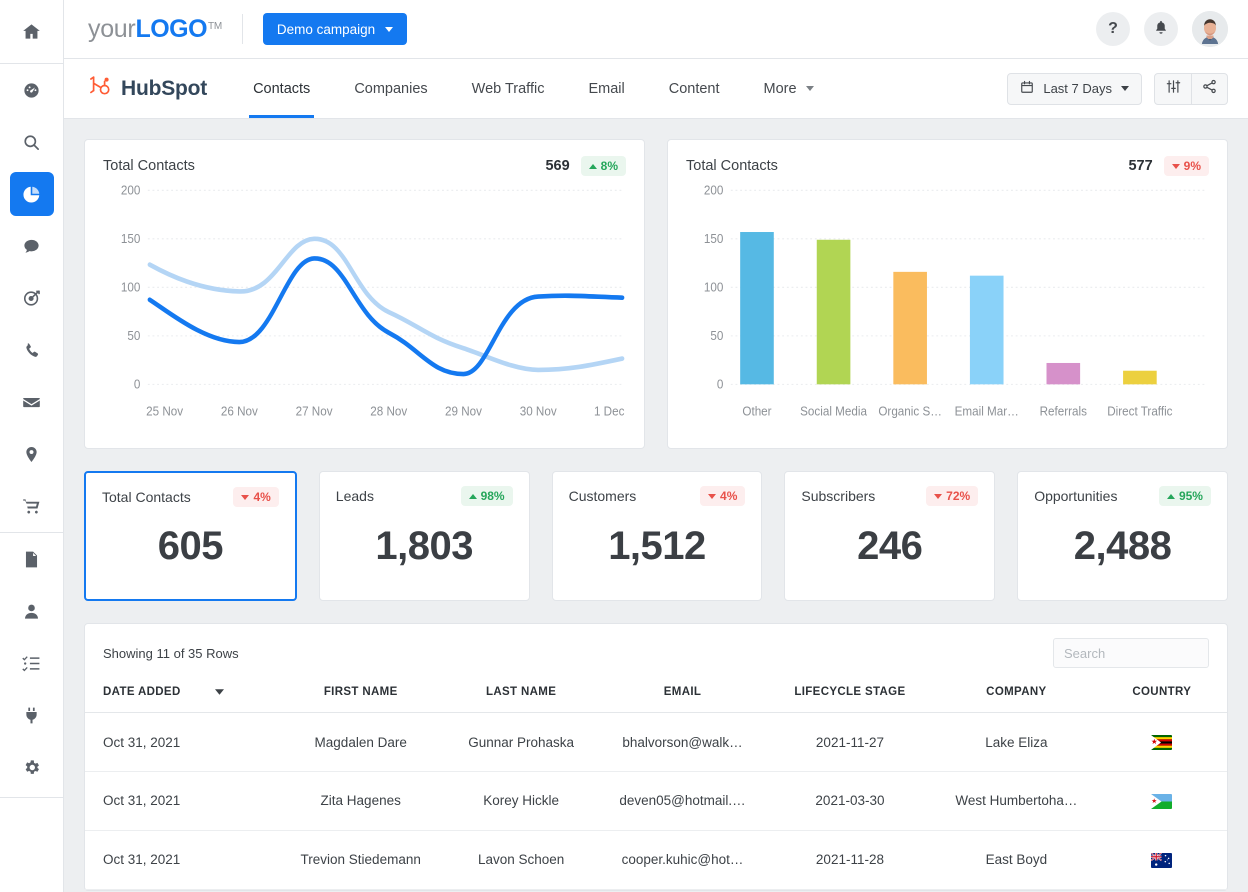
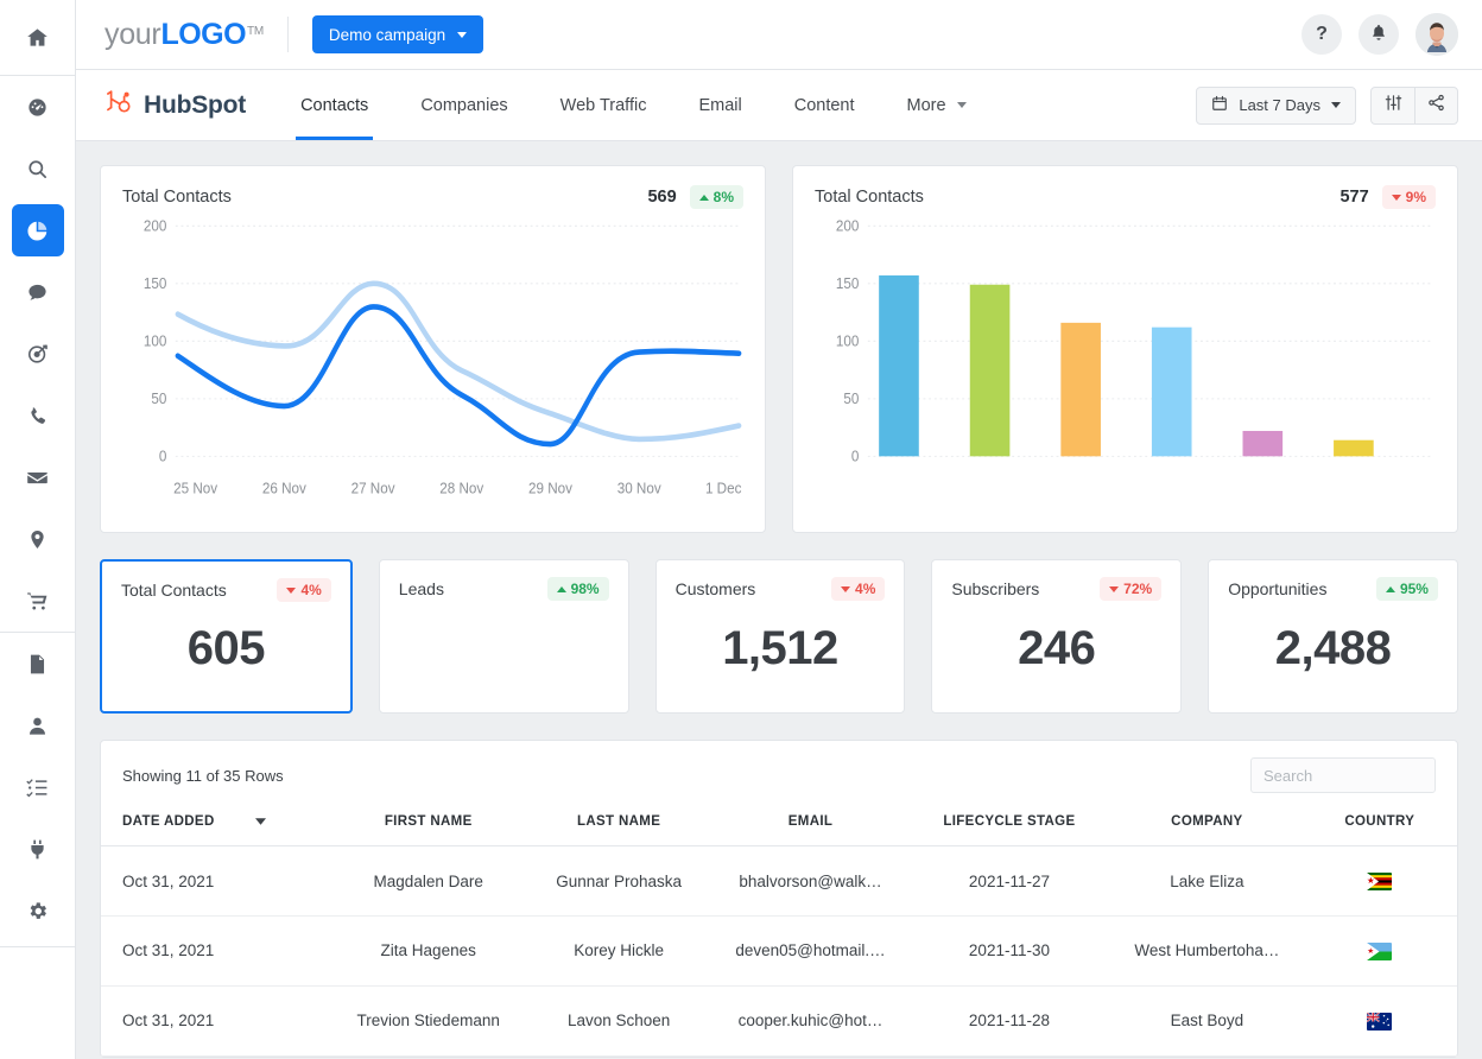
  your
  LOGO
  TM
  Demo campaign
  ?
  HubSpot
  Contacts
  Companies
  Web Traffic
  Email
  Content
  More
  Last 7 Days
  Total Contacts
  569
  8%
  200
  150
  100
  50
  0
  25 Nov
  26 Nov
  27 Nov
  28 Nov
  29 Nov
  30 Nov
  1 Dec
  Total Contacts
  577
  9%
  200
  150
  100
  50
  0
- Other
- Social Media
- Organic S…
- Email Mar…
- Referrals
- Direct Traffic
  Total Contacts
  4%
  605
  Leads
  98%
- 1,803
  Customers
  4%
  1,512
  Subscribers
  72%
  246
  Opportunities
  95%
  2,488
  Showing 11 of 35 Rows
  Search
  DATE ADDED	FIRST NAME	LAST NAME	EMAIL	LIFECYCLE STAGE	COMPANY	COUNTRY
  Oct 31, 2021	Magdalen Dare	Gunnar Prohaska	bhalvorson@walk…	2021-11-27	Lake Eliza
- Oct 31, 2021	Zita Hagenes	Korey Hickle	deven05@hotmail.…	2021-03-30	West Humbertoha…
+ Oct 31, 2021	Zita Hagenes	Korey Hickle	deven05@hotmail.…	2021-11-30	West Humbertoha…
  Oct 31, 2021	Trevion Stiedemann	Lavon Schoen	cooper.kuhic@hot…	2021-11-28	East Boyd
